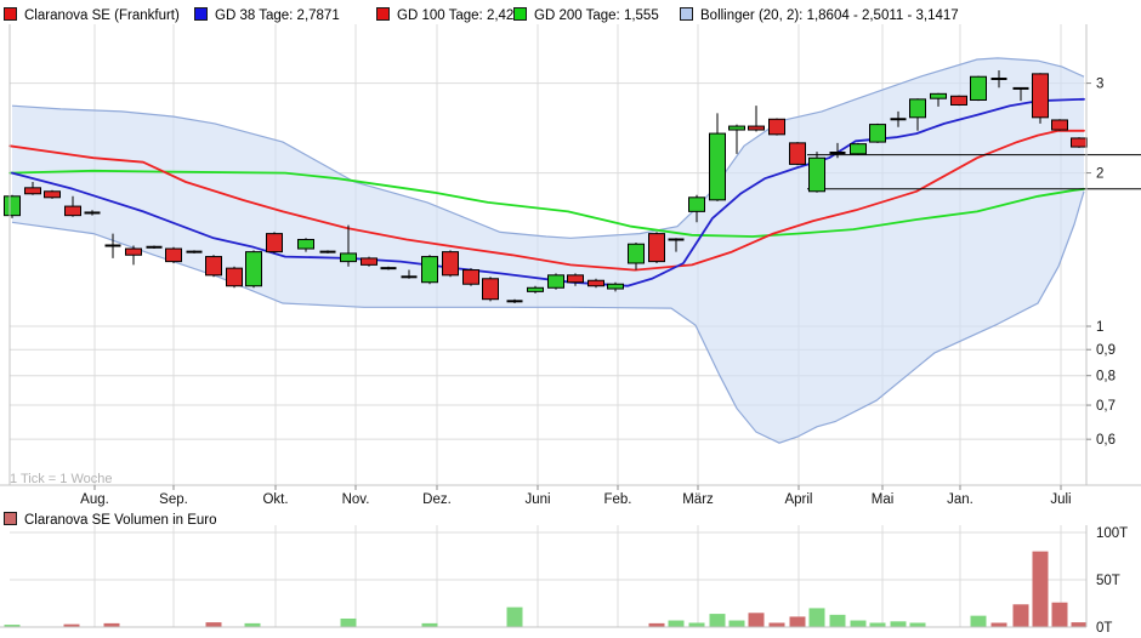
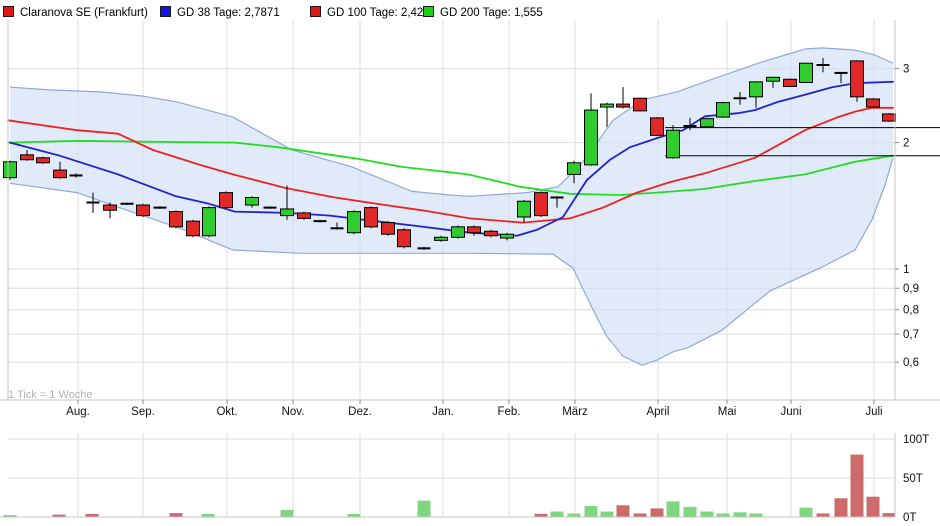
  Aug.
  Sep.
  Okt.
  Nov.
  Dez.
- Juni
+ Jan.
  Feb.
  März
  April
  Mai
- Jan.
+ Juni
  Juli
  3
  2
  1
  0,9
  0,8
  0,7
  0,6
  100T
  50T
  0T
  Claranova SE (Frankfurt)
  GD 38 Tage: 2,7871
  GD 100 Tage: 2,42
  GD 200 Tage: 1,555
- Bollinger (20, 2): 1,8604 - 2,5011 - 3,1417
- Claranova SE Volumen in Euro
  1 Tick = 1 Woche
